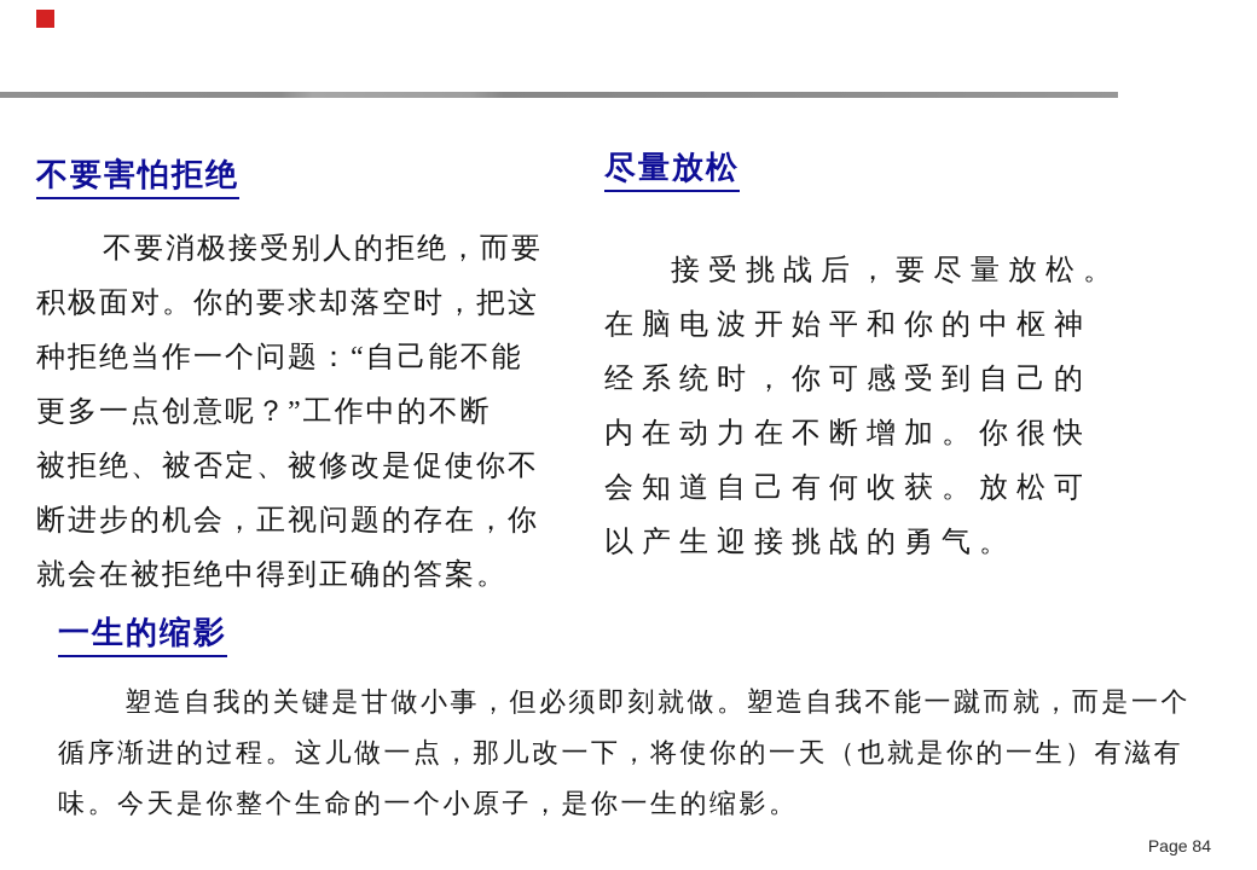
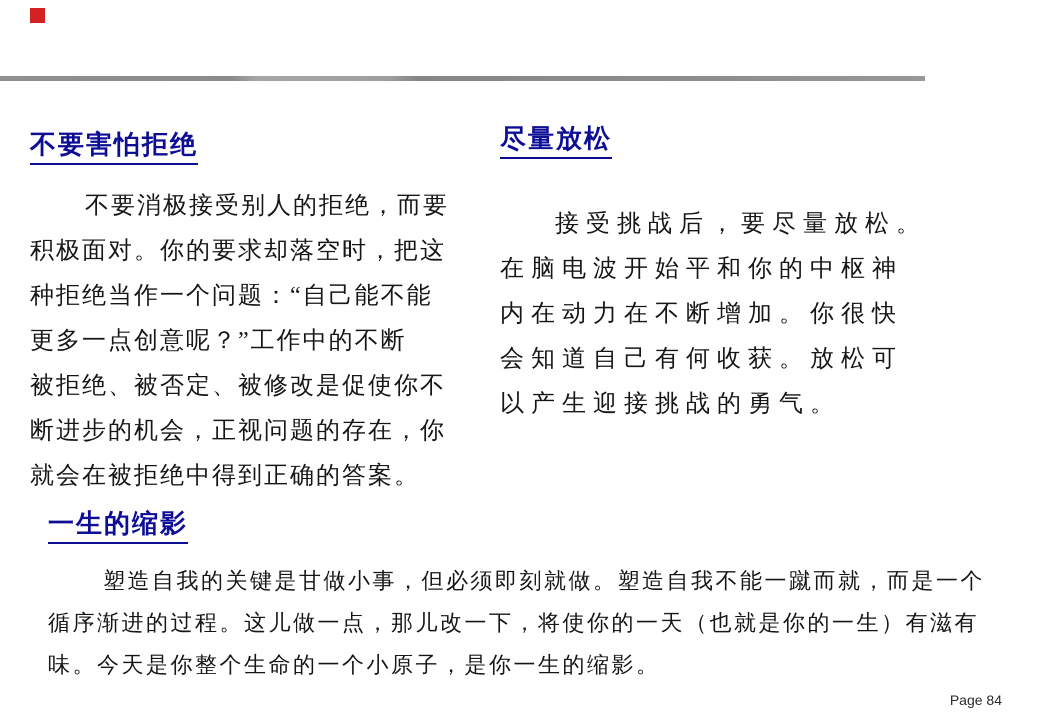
  不要害怕拒绝
  尽量放松
  不要消极接受别人的拒绝，而要
  积极面对。你的要求却落空时，把这
  种拒绝当作一个问题：“自己能不能
  更多一点创意呢？”工作中的不断
  被拒绝、被否定、被修改是促使你不
  断进步的机会，正视问题的存在，你
  就会在被拒绝中得到正确的答案。
  接受挑战后，要尽量放松。
  在脑电波开始平和你的中枢神
- 经系统时，你可感受到自己的
  内在动力在不断增加。你很快
  会知道自己有何收获。放松可
  以产生迎接挑战的勇气。
  一生的缩影
  塑造自我的关键是甘做小事，但必须即刻就做。塑造自我不能一蹴而就，而是一个
  循序渐进的过程。这儿做一点，那儿改一下，将使你的一天（也就是你的一生）有滋有
  味。今天是你整个生命的一个小原子，是你一生的缩影。
  Page 84
